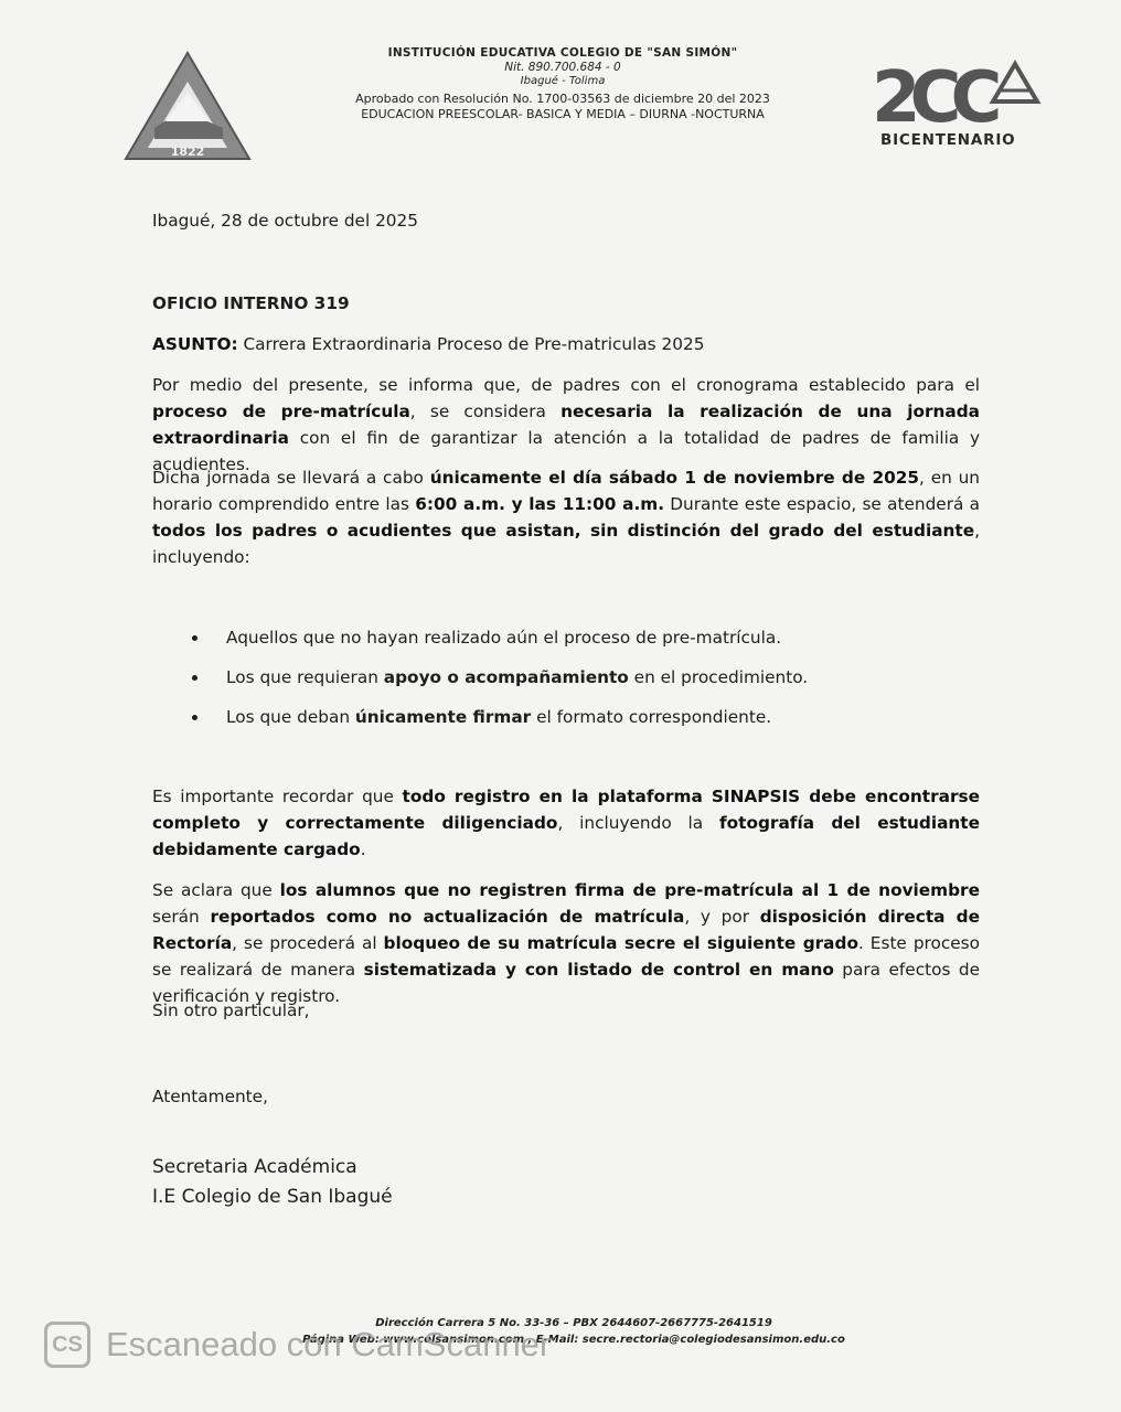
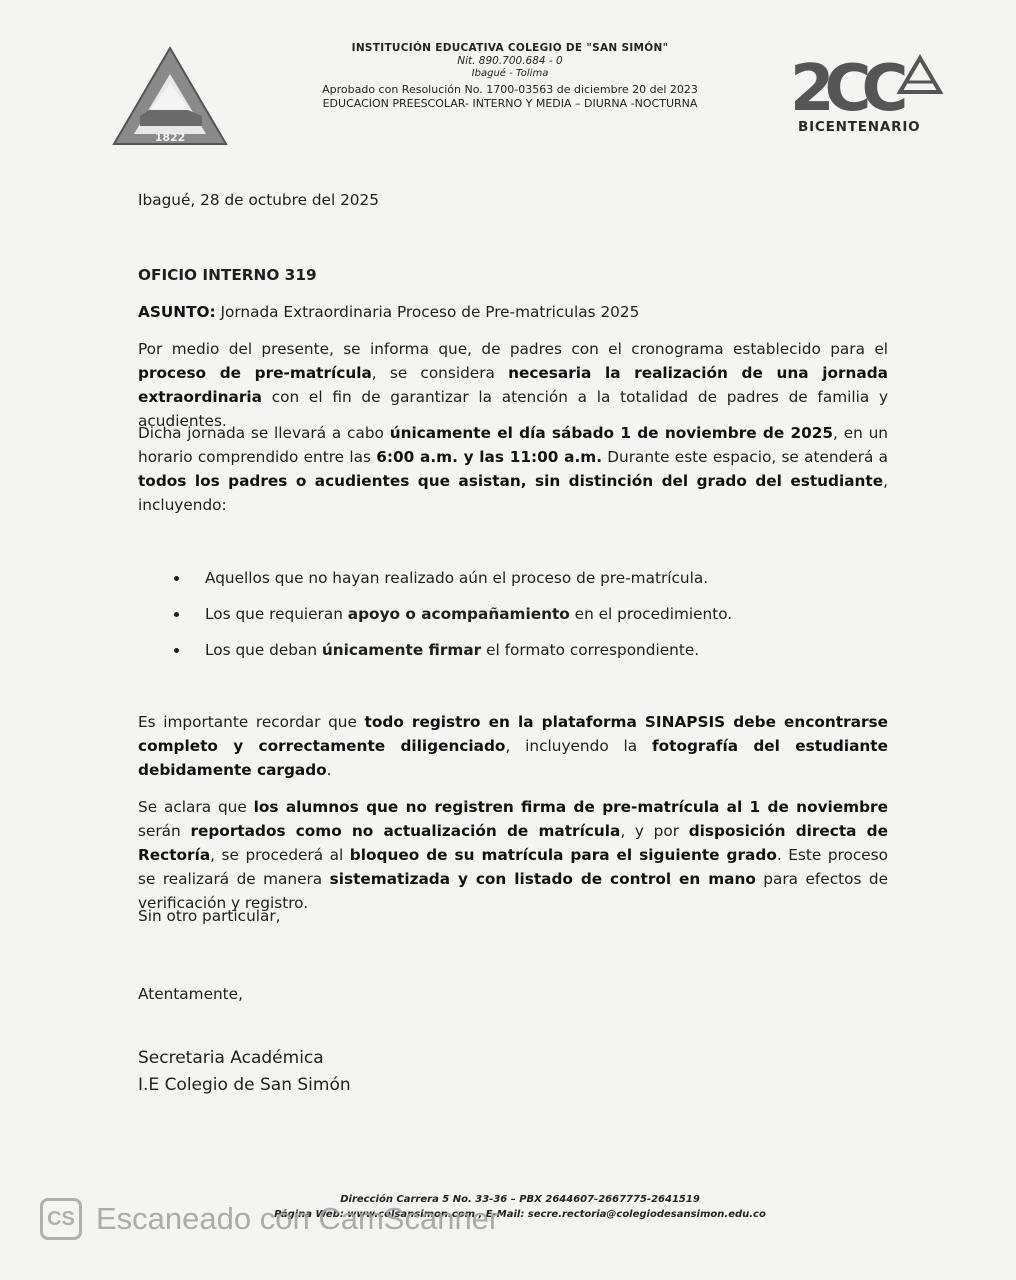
  1822
  INSTITUCIÓN EDUCATIVA COLEGIO DE "SAN SIMÓN"
  Nit. 890.700.684 - 0
  Ibagué - Tolima
  Aprobado con Resolución No. 1700-03563 de diciembre 20 del 2023
- EDUCACION PREESCOLAR- BASICA Y MEDIA – DIURNA -NOCTURNA
+ EDUCACION PREESCOLAR- INTERNO Y MEDIA – DIURNA -NOCTURNA
  2CC
  BICENTENARIO
  Ibagué, 28 de octubre del 2025
  OFICIO INTERNO 319
- ASUNTO: Carrera Extraordinaria Proceso de Pre-matriculas 2025
+ ASUNTO: Jornada Extraordinaria Proceso de Pre-matriculas 2025
  Por medio del presente, se informa que, de padres con el cronograma establecido para el proceso de pre-matrícula, se considera necesaria la realización de una jornada extraordinaria con el fin de garantizar la atención a la totalidad de padres de familia y acudientes.
  Dicha jornada se llevará a cabo únicamente el día sábado 1 de noviembre de 2025, en un horario comprendido entre las 6:00 a.m. y las 11:00 a.m. Durante este espacio, se atenderá a todos los padres o acudientes que asistan, sin distinción del grado del estudiante, incluyendo:
  Aquellos que no hayan realizado aún el proceso de pre-matrícula.
  Los que requieran apoyo o acompañamiento en el procedimiento.
  Los que deban únicamente firmar el formato correspondiente.
  Es importante recordar que todo registro en la plataforma SINAPSIS debe encontrarse completo y correctamente diligenciado, incluyendo la fotografía del estudiante debidamente cargado.
- Se aclara que los alumnos que no registren firma de pre-matrícula al 1 de noviembre serán reportados como no actualización de matrícula, y por disposición directa de Rectoría, se procederá al bloqueo de su matrícula secre el siguiente grado. Este proceso se realizará de manera sistematizada y con listado de control en mano para efectos de verificación y registro.
+ Se aclara que los alumnos que no registren firma de pre-matrícula al 1 de noviembre serán reportados como no actualización de matrícula, y por disposición directa de Rectoría, se procederá al bloqueo de su matrícula para el siguiente grado. Este proceso se realizará de manera sistematizada y con listado de control en mano para efectos de verificación y registro.
  Sin otro particular,
  Atentamente,
  Secretaria Académica
- I.E Colegio de San Ibagué
+ I.E Colegio de San Simón
  Dirección Carrera 5 No. 33-36 – PBX 2644607-2667775-2641519
  Página Web: www.colsansimon.com , E-Mail: secre.rectoria@colegiodesansimon.edu.co
  CS
  Escaneado con CamScanner
